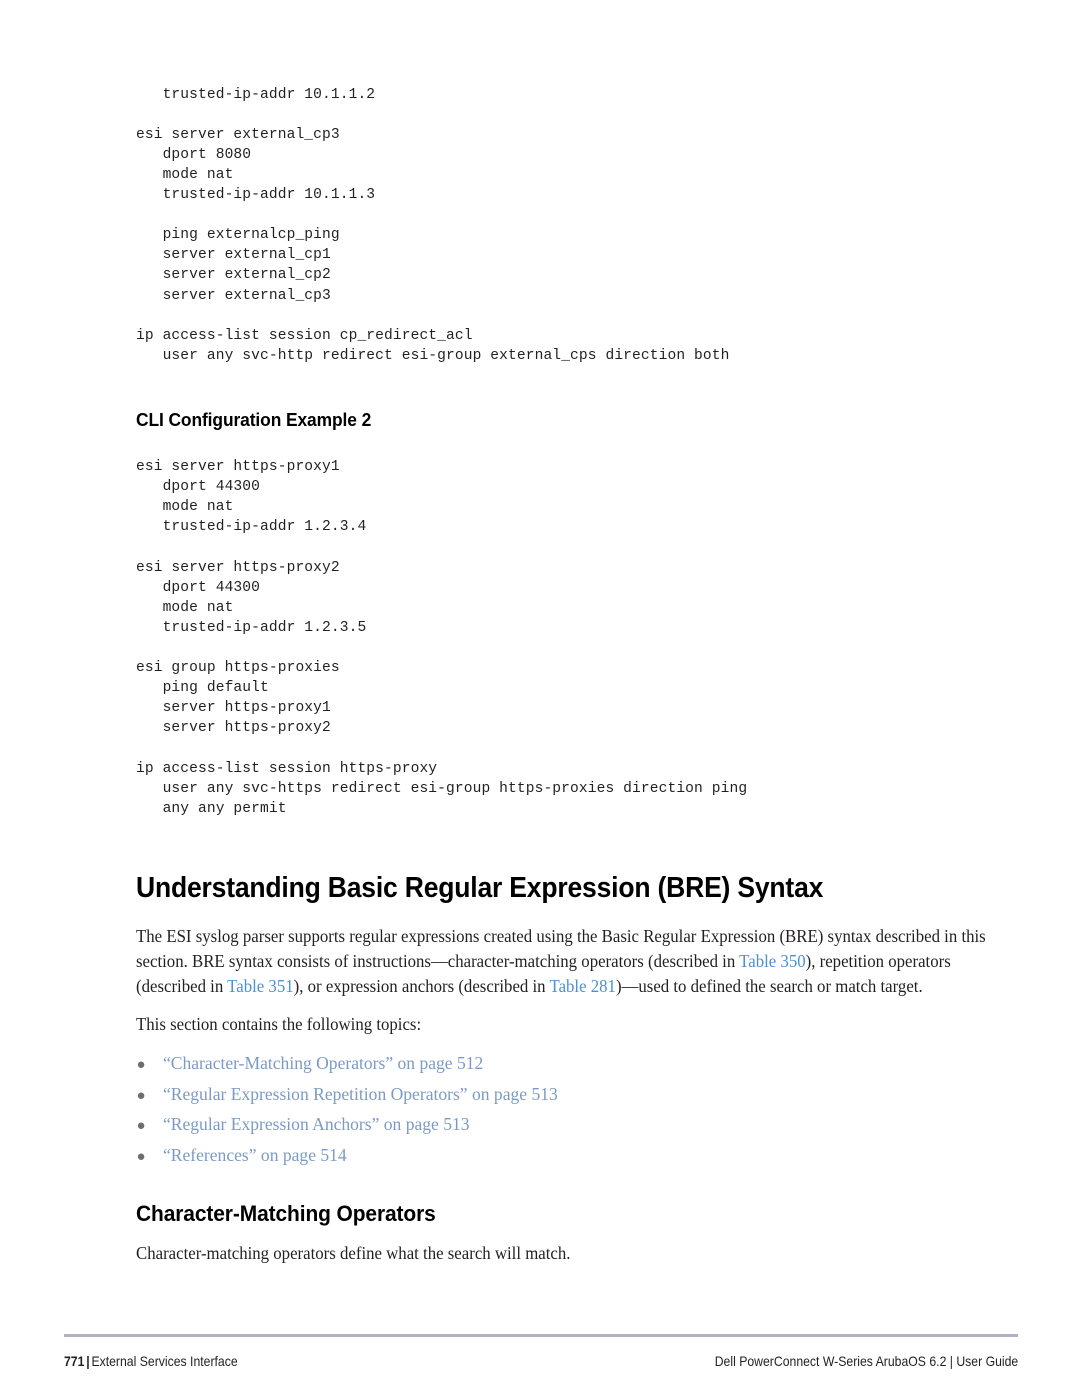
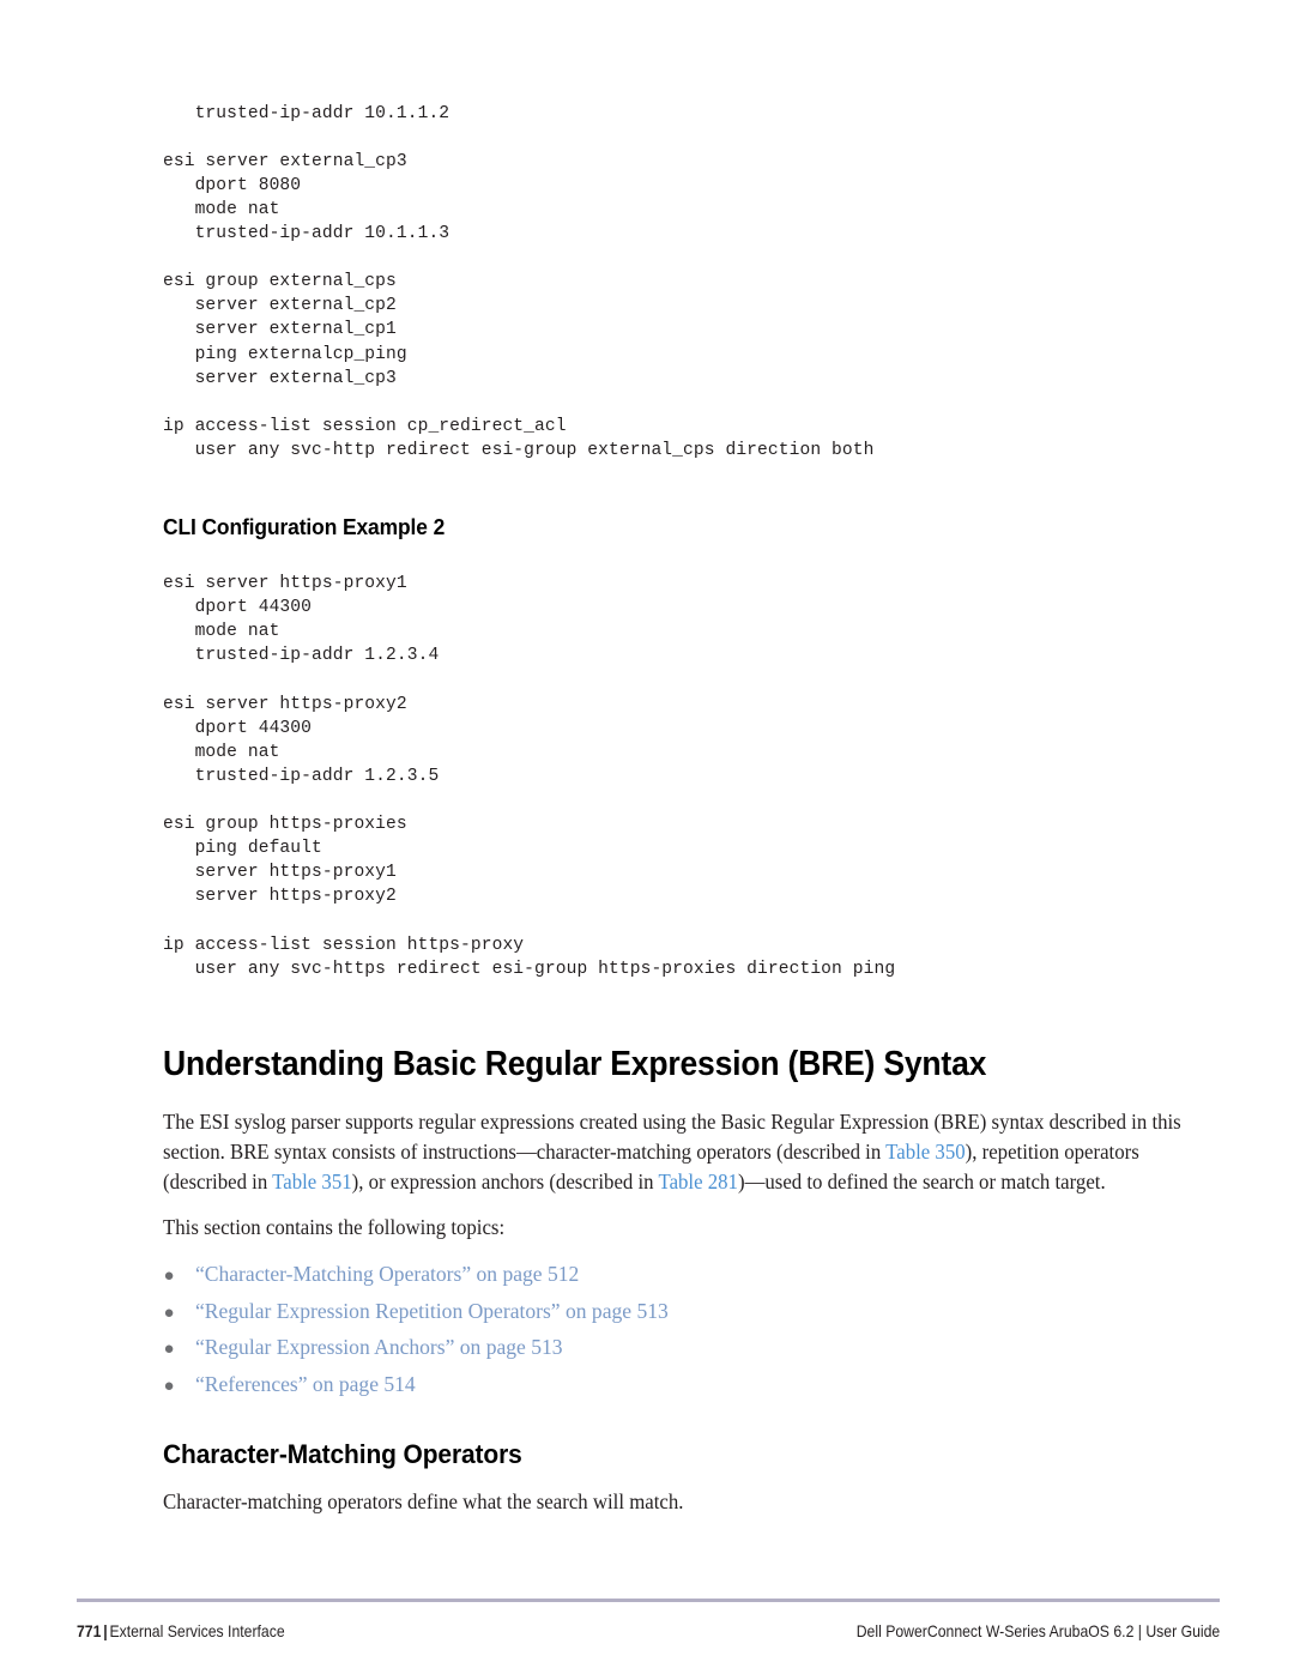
  trusted-ip-addr 10.1.1.2
  esi server external_cp3
  dport 8080
  mode nat
  trusted-ip-addr 10.1.1.3
+ esi group external_cps
- ping externalcp_ping
+ server external_cp2
  server external_cp1
- server external_cp2
+ ping externalcp_ping
  server external_cp3
  ip access-list session cp_redirect_acl
  user any svc-http redirect esi-group external_cps direction both
  CLI Configuration Example 2
  esi server https-proxy1
  dport 44300
  mode nat
  trusted-ip-addr 1.2.3.4
  esi server https-proxy2
  dport 44300
  mode nat
  trusted-ip-addr 1.2.3.5
  esi group https-proxies
  ping default
  server https-proxy1
  server https-proxy2
  ip access-list session https-proxy
  user any svc-https redirect esi-group https-proxies direction ping
- any any permit
  Understanding Basic Regular Expression (BRE) Syntax
  The ESI syslog parser supports regular expressions created using the Basic Regular Expression (BRE) syntax described in this section. BRE syntax consists of instructions—character-matching operators (described in Table 350), repetition operators (described in Table 351), or expression anchors (described in Table 281)—used to defined the search or match target.
  This section contains the following topics:
  ●
  “Character-Matching Operators” on page 512
  ●
  “Regular Expression Repetition Operators” on page 513
  ●
  “Regular Expression Anchors” on page 513
  ●
  “References” on page 514
  Character-Matching Operators
  Character-matching operators define what the search will match.
  771|External Services Interface
  Dell PowerConnect W-Series ArubaOS 6.2 | User Guide
